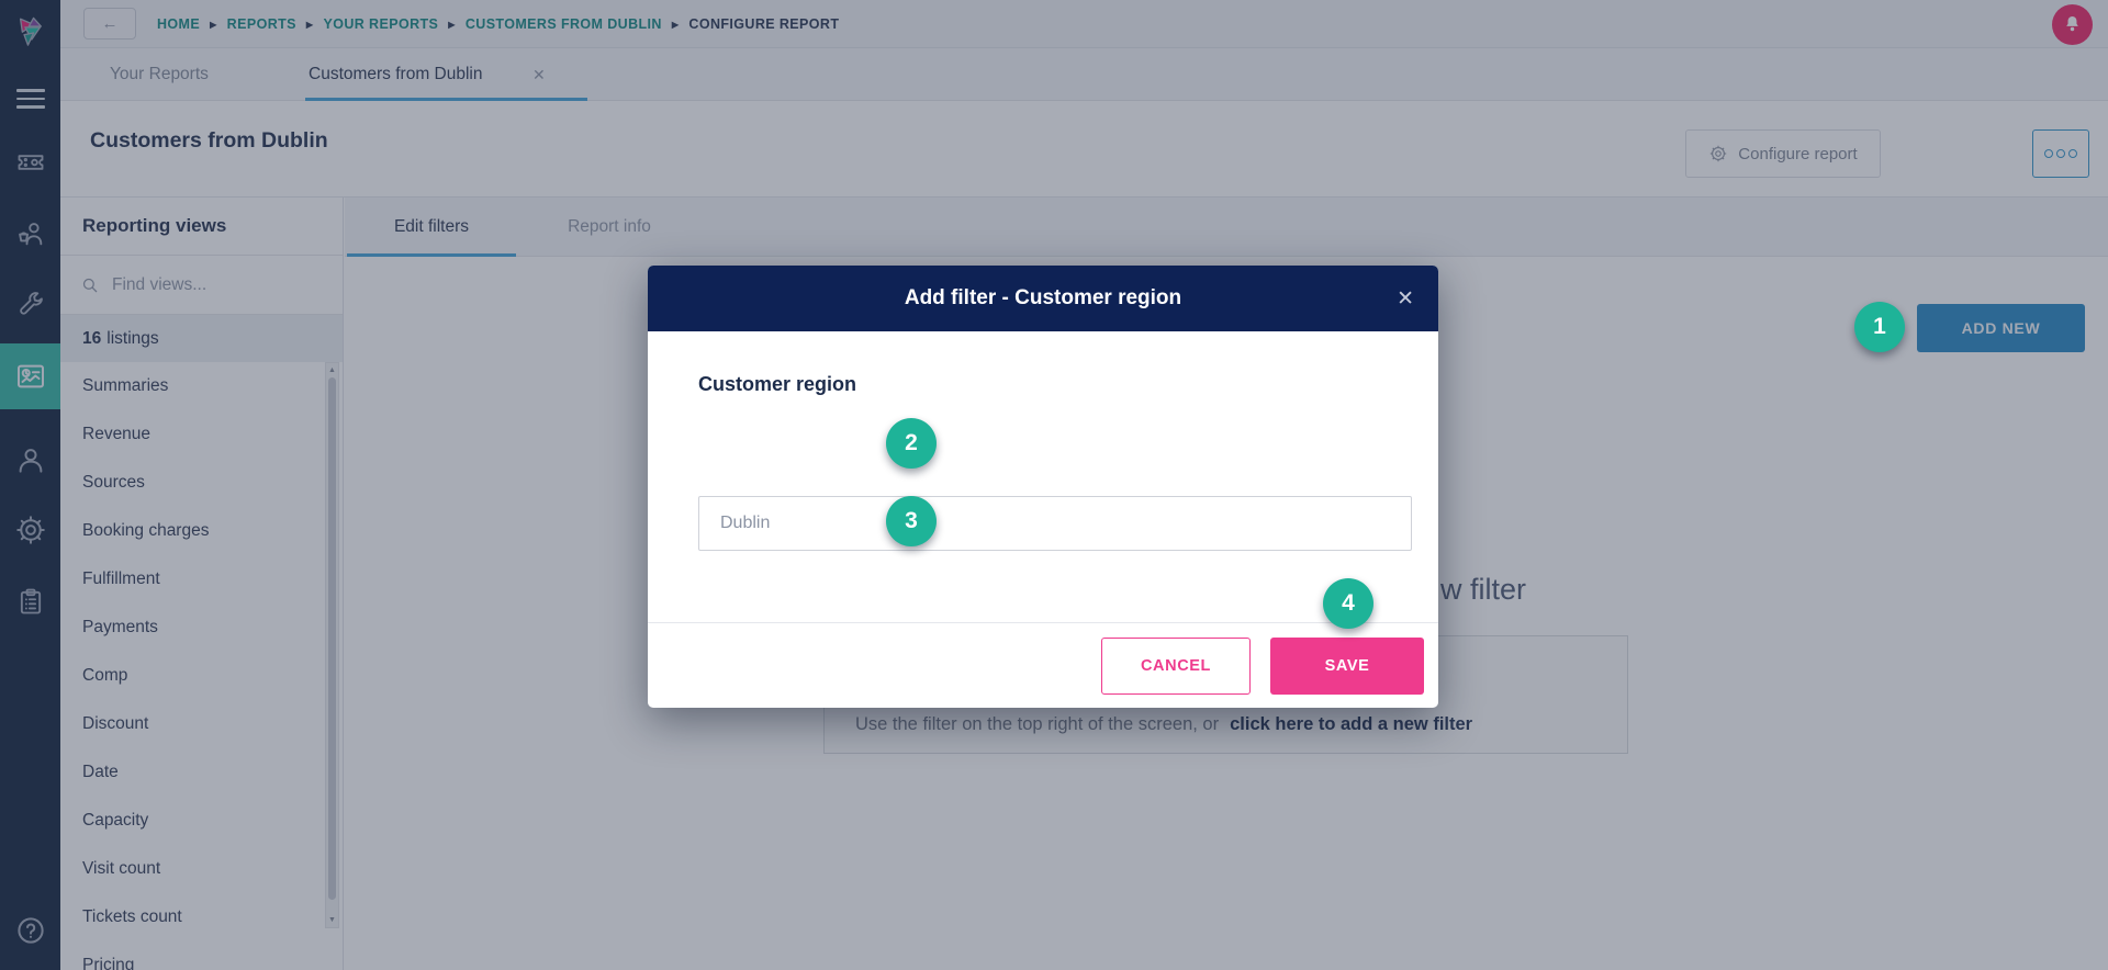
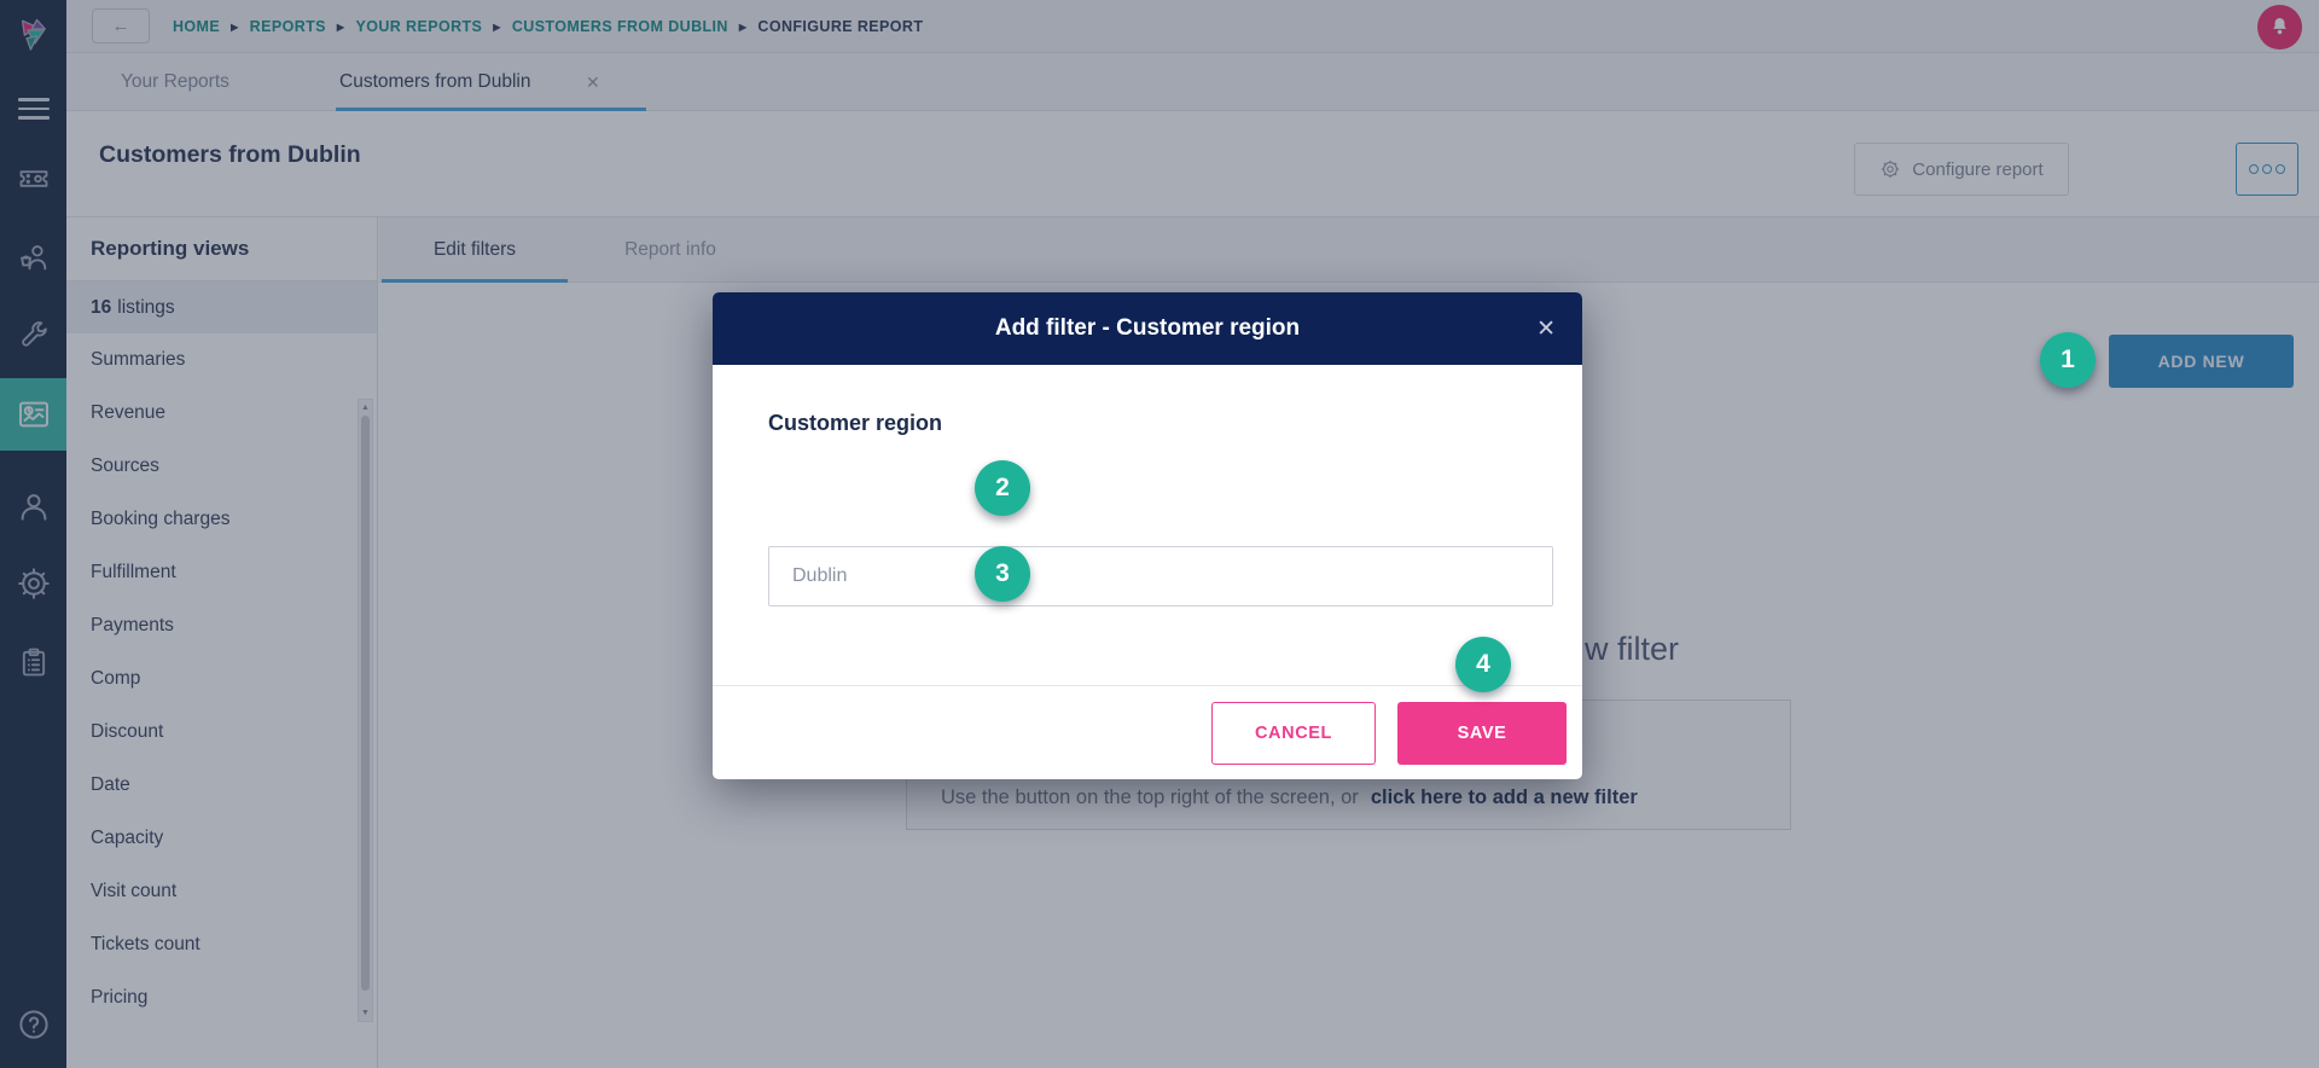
  ←
  HOME
  ▶
  REPORTS
  ▶
  YOUR REPORTS
  ▶
  CUSTOMERS FROM DUBLIN
  ▶
  CONFIGURE REPORT
  Your Reports
  Customers from Dublin
  ✕
  Customers from Dublin
  Configure report
  Reporting views
- Find views...
  16
  listings
  Summaries
  Revenue
  Sources
  Booking charges
  Fulfillment
  Payments
  Comp
  Discount
  Date
  Capacity
  Visit count
  Tickets count
  Pricing
  Edit filters
  Report info
  ADD NEW
  w filter
- Use the filter on the top right of the screen, or click here to add a new filter
+ Use the button on the top right of the screen, or click here to add a new filter
  Add filter - Customer region
  ✕
  Customer region
  Dublin
  CANCEL
  SAVE
  1
  2
  3
  4
